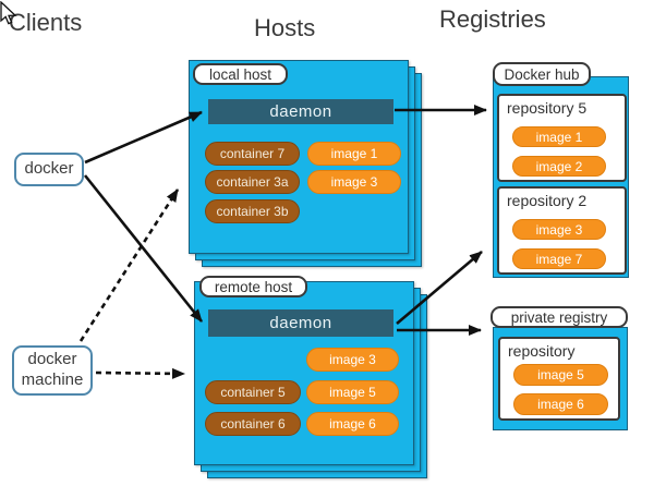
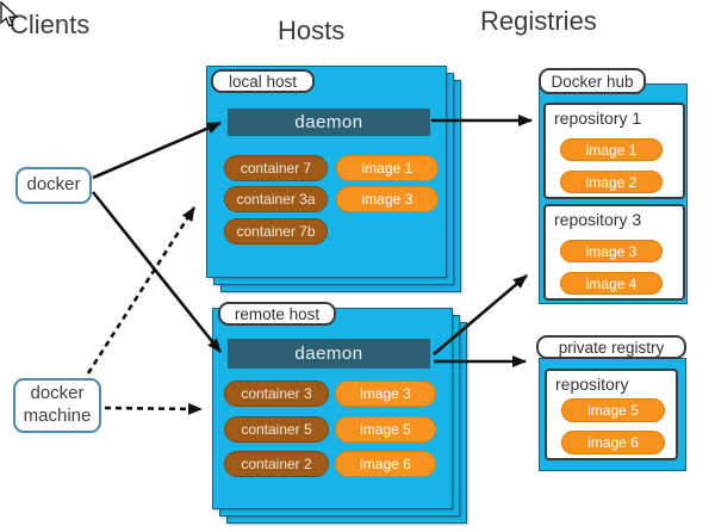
  Clients
  Hosts
  Registries
  docker
  docker machine
  local host
  daemon
  container 7
  container 3a
- container 3b
+ container 7b
  image 1
  image 3
  remote host
  daemon
+ container 3
  container 5
- container 6
+ container 2
  image 3
  image 5
  image 6
  Docker hub
- repository 5
+ repository 1
  image 1
  image 2
- repository 2
+ repository 3
  image 3
- image 7
+ image 4
  private registry
  repository
  image 5
  image 6
